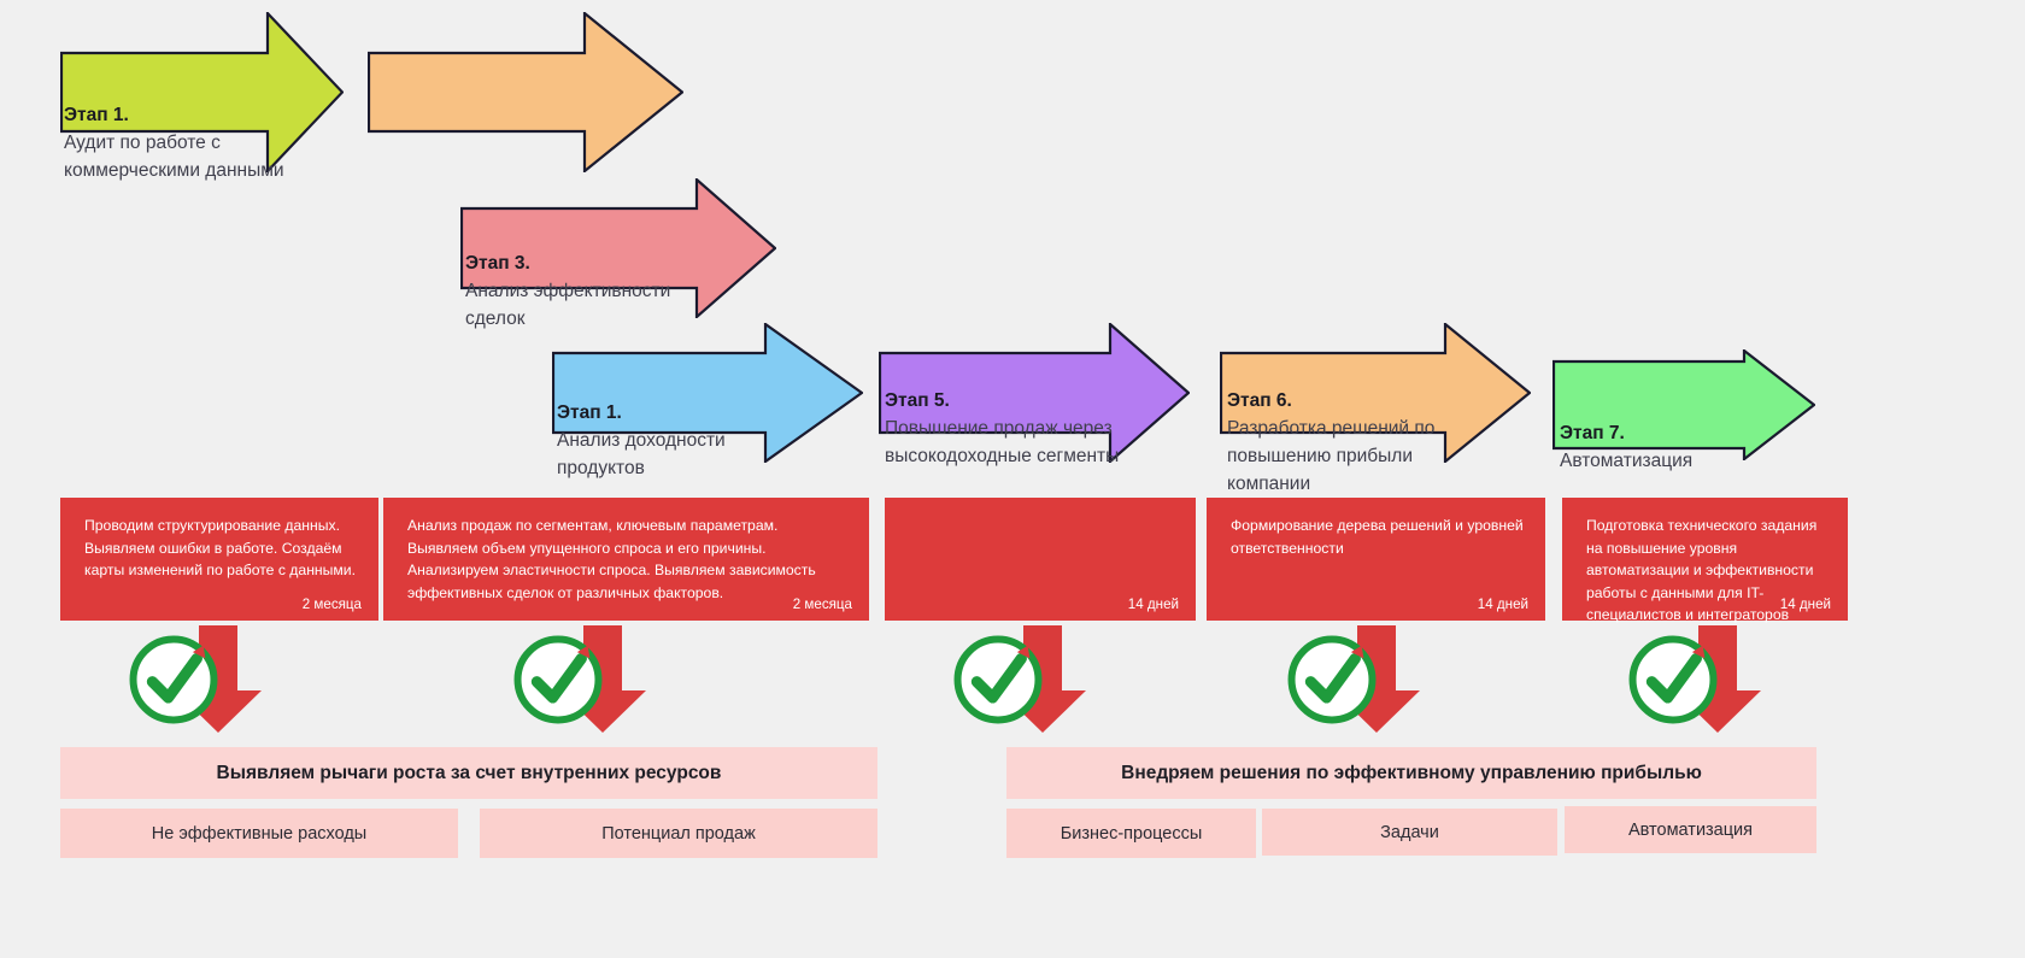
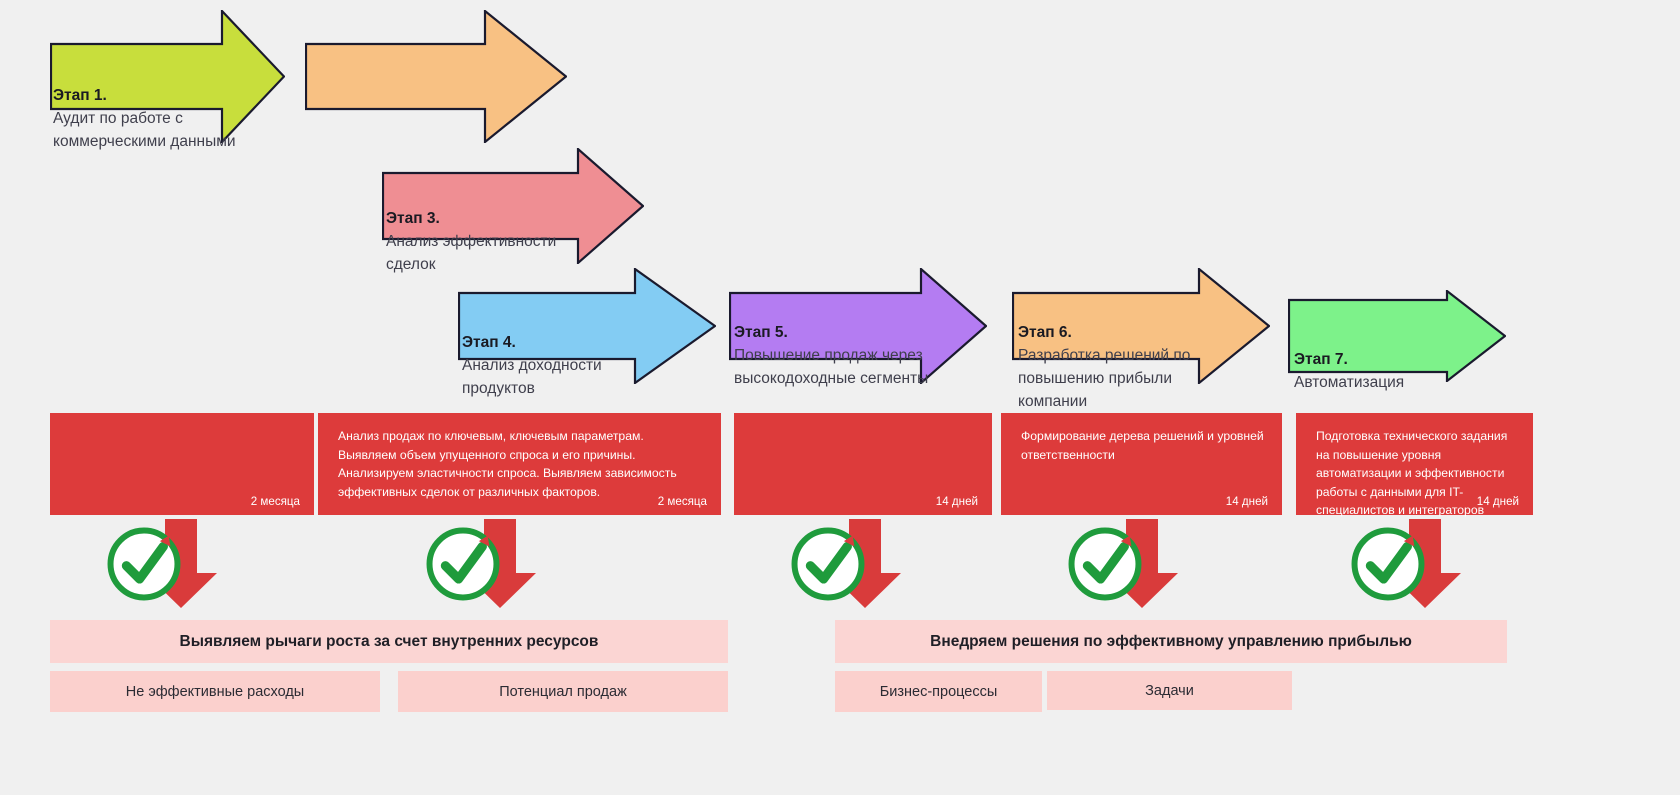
  Этап 1. Аудит по работе с коммерческими данными
  Этап 3. Анализ эффективности сделок
- Этап 1. Анализ доходности продуктов
+ Этап 4. Анализ доходности продуктов
  Этап 5. Повышение продаж через высокодоходные сегменты
  Этап 6. Разработка решений по повышению прибыли компании
  Этап 7. Автоматизация
- Проводим структурирование данных. Выявляем ошибки в работе. Создаём карты изменений по работе с данными.
  2 месяца
- Анализ продаж по сегментам, ключевым параметрам. Выявляем объем упущенного спроса и его причины. Анализируем эластичности спроса. Выявляем зависимость эффективных сделок от различных факторов.
+ Анализ продаж по ключевым, ключевым параметрам. Выявляем объем упущенного спроса и его причины. Анализируем эластичности спроса. Выявляем зависимость эффективных сделок от различных факторов.
  2 месяца
  14 дней
  Формирование дерева решений и уровней ответственности
  14 дней
  Подготовка технического задания на повышение уровня автоматизации и эффективности работы с данными для IT-специалистов и интеграторов
  14 дней
  Выявляем рычаги роста за счет внутренних ресурсов
  Внедряем решения по эффективному управлению прибылью
  Не эффективные расходы
  Потенциал продаж
  Бизнес-процессы
  Задачи
- Автоматизация
